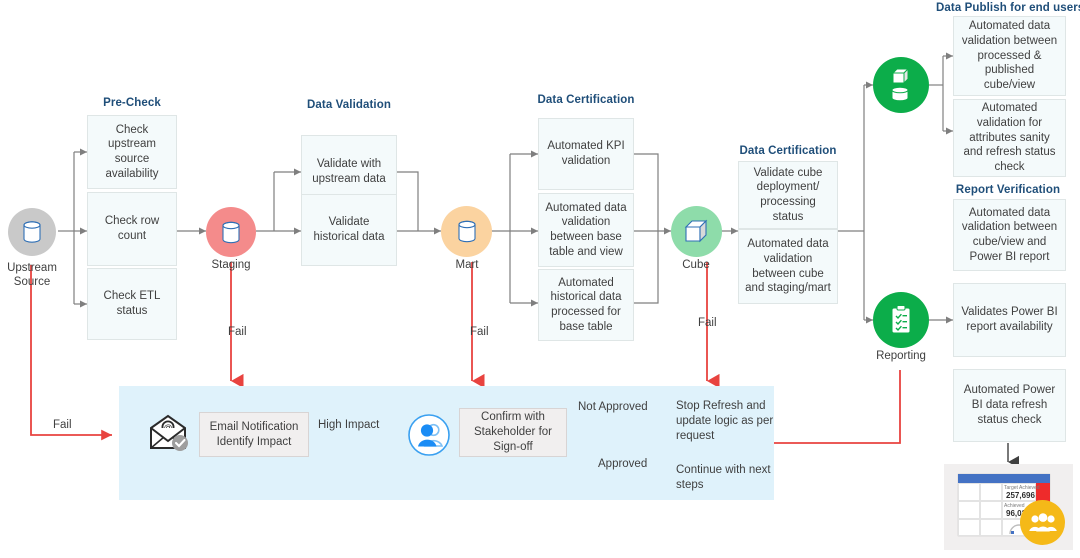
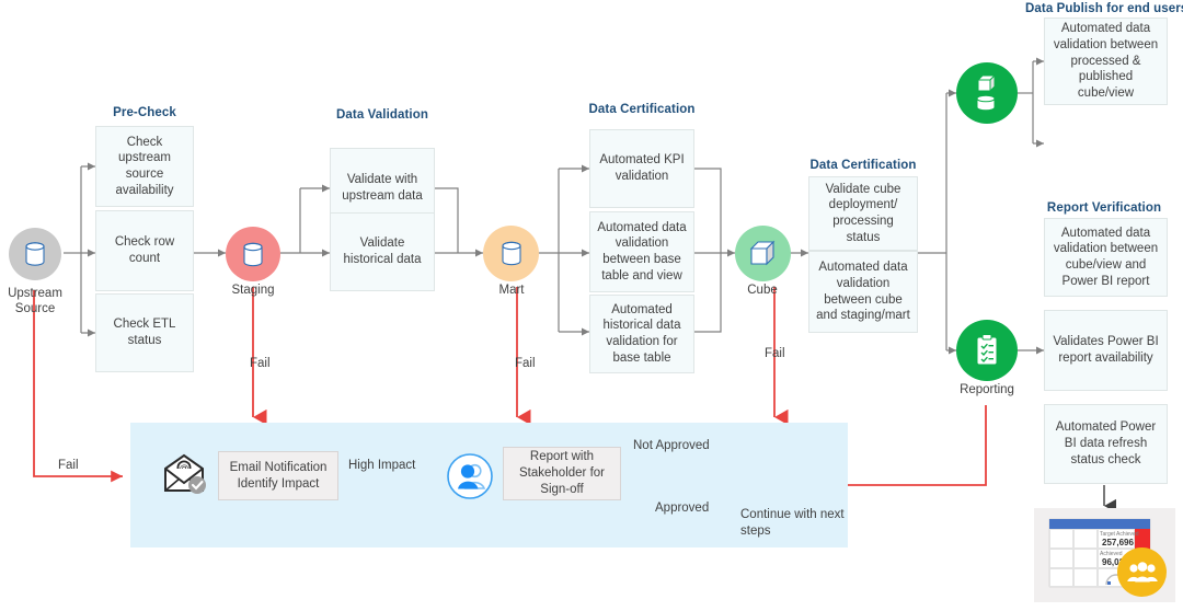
  Pre-Check
  Data Validation
  Data Certification
  Data Certification
  Data Publish for end user
  Report Verification
  Upstream
  Source
  Staging
  Mart
  Cube
  Reporting
  Check upstream source availability
  Check row count
  Check ETL status
  Validate with upstream data
  Validate historical data
  Automated KPI validation
  Automated data validation between base table and view
- Automated historical data processed for base table
+ Automated historical data validation for base table
  Validate cube deployment/ processing status
  Automated data validation between cube and staging/mart
  Automated data validation between processed & published cube/view
- Automated validation for attributes sanity and refresh status check
  Automated data validation between cube/view and Power BI report
  Validates Power BI report availability
  Automated Power BI data refresh status check
  Fail
  Fail
  Fail
  Fail
  Email Notification Identify Impact
  High Impact
- Confirm with Stakeholder for Sign-off
+ Report with Stakeholder for Sign-off
  Not Approved
  Approved
- Stop Refresh and update logic as per request
  Continue with next steps
  257,696
